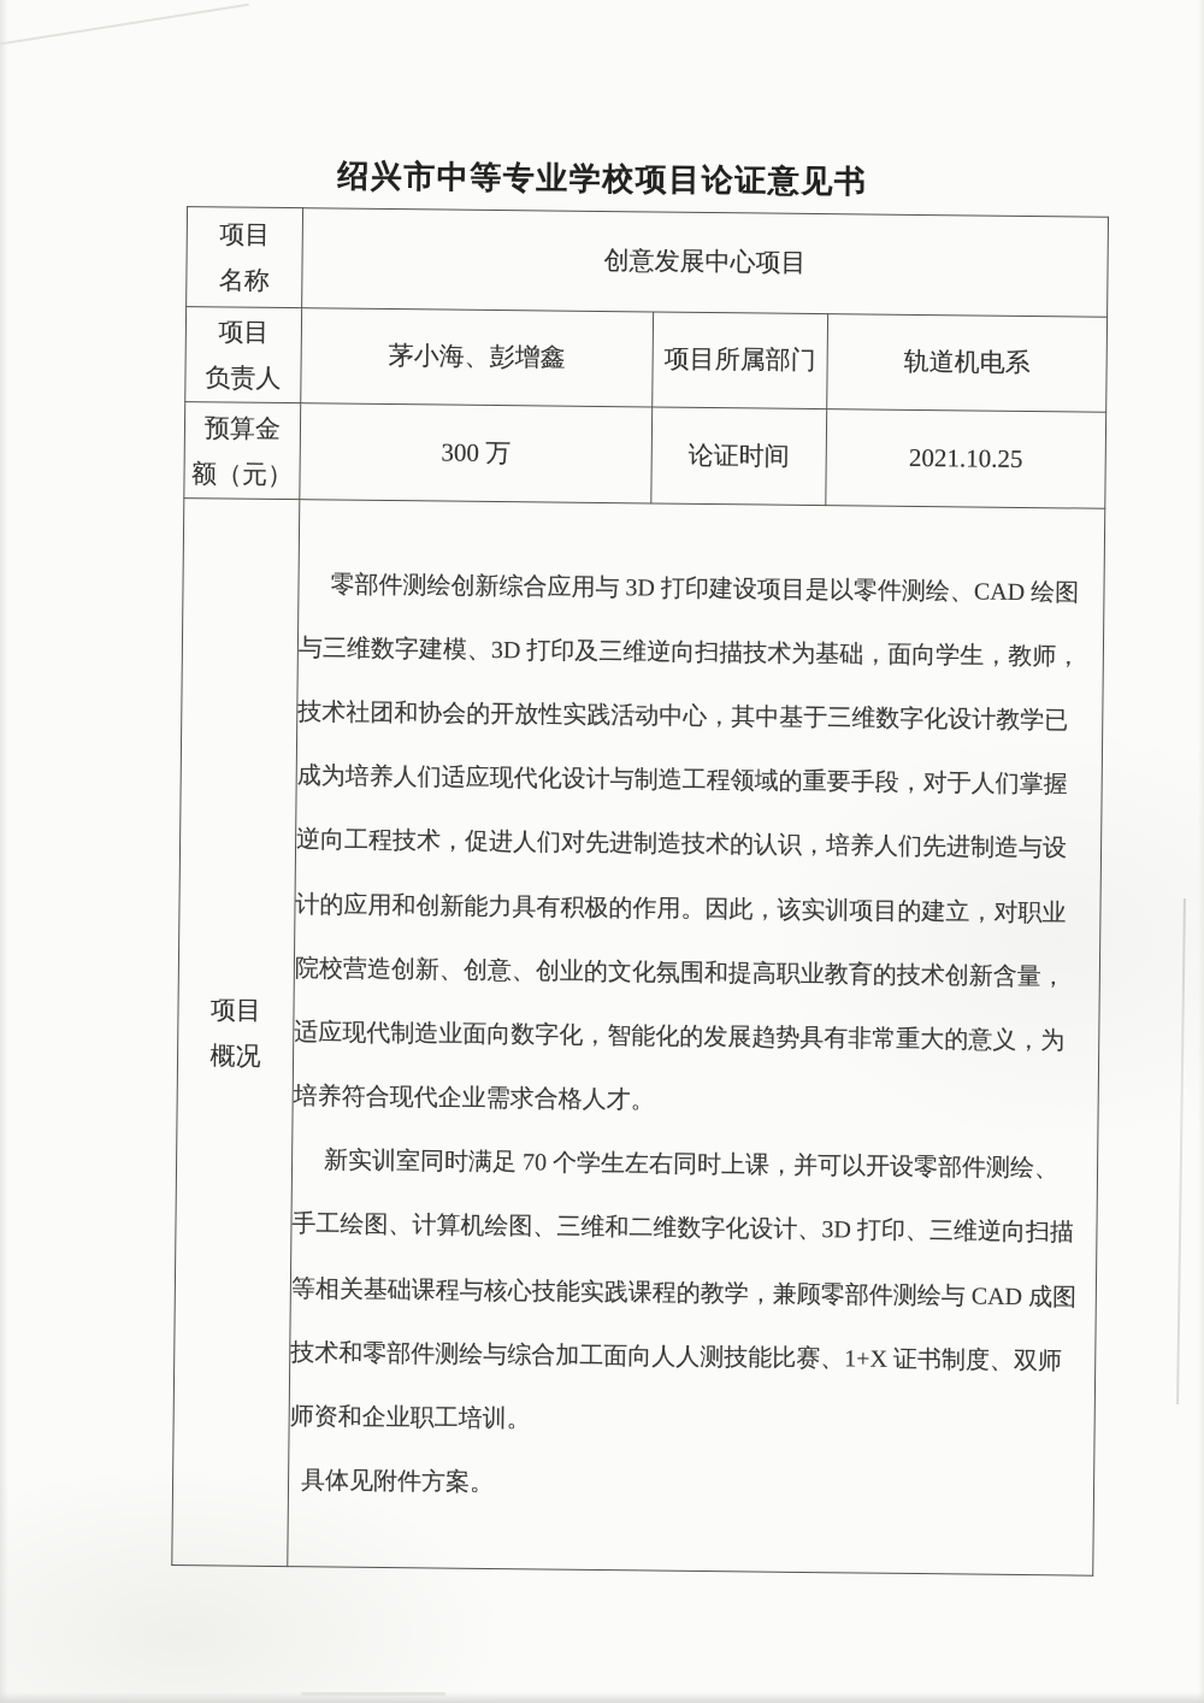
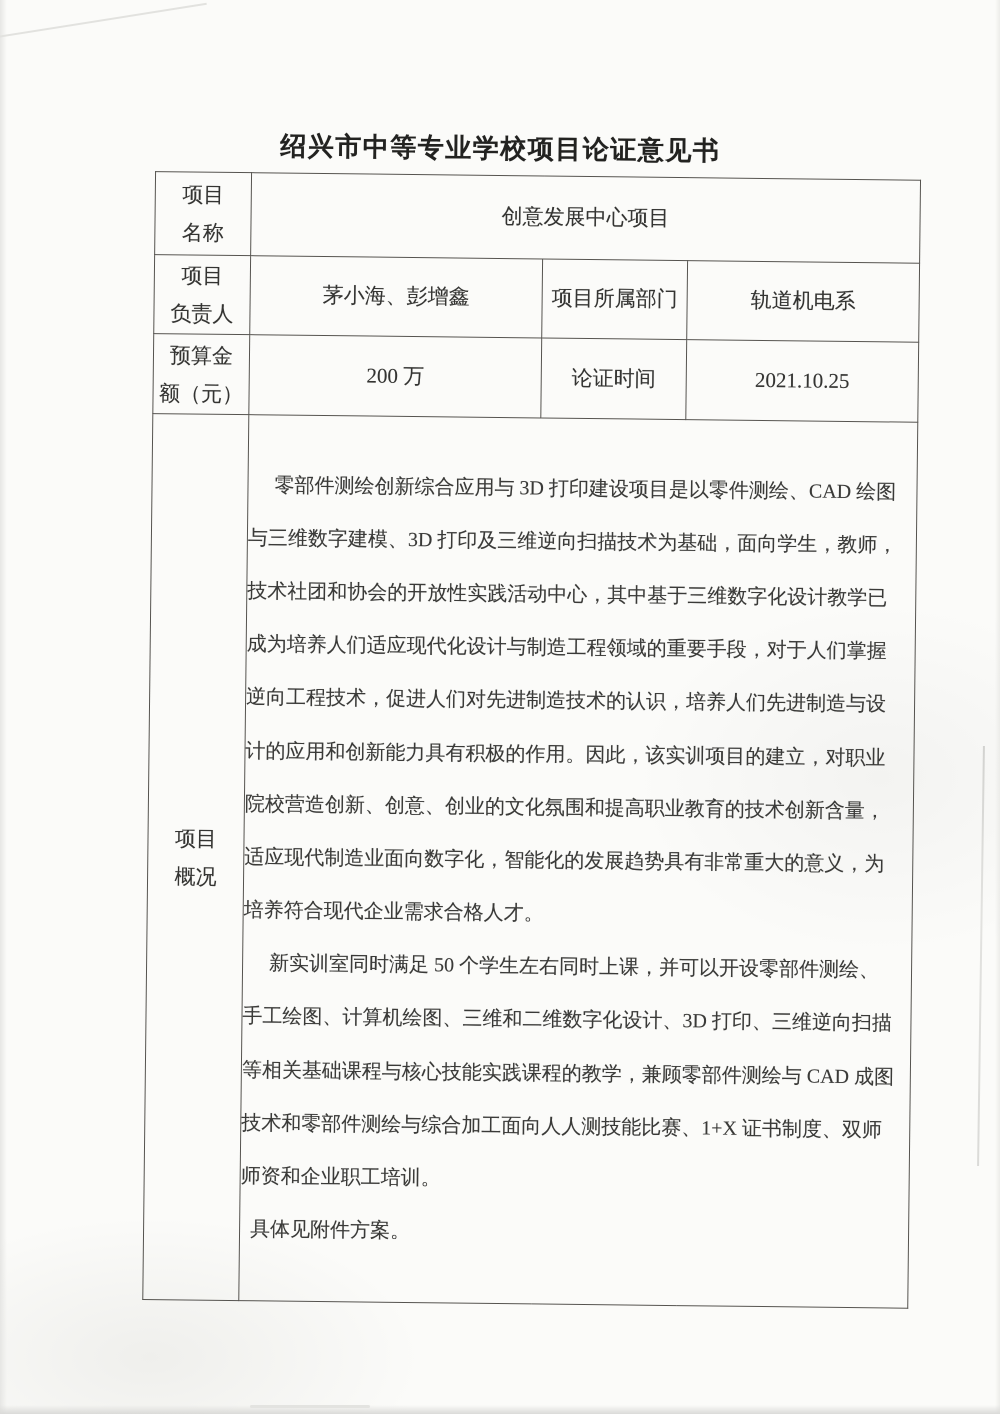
  绍兴市中等专业学校项目论证意见书
  项目 名称	创意发展中心项目
  项目 负责人	茅小海、彭增鑫	项目所属部门	轨道机电系
- 预算金 额（元）	300 万	论证时间	2021.10.25
+ 预算金 额（元）	200 万	论证时间	2021.10.25
- 项目 概况	零部件测绘创新综合应用与 3D 打印建设项目是以零件测绘、CAD 绘图 与三维数字建模、3D 打印及三维逆向扫描技术为基础，面向学生，教师， 技术社团和协会的开放性实践活动中心，其中基于三维数字化设计教学已 成为培养人们适应现代化设计与制造工程领域的重要手段，对于人们掌握 逆向工程技术，促进人们对先进制造技术的认识，培养人们先进制造与设 计的应用和创新能力具有积极的作用。因此，该实训项目的建立，对职业 院校营造创新、创意、创业的文化氛围和提高职业教育的技术创新含量， 适应现代制造业面向数字化，智能化的发展趋势具有非常重大的意义，为 培养符合现代企业需求合格人才。 新实训室同时满足 70 个学生左右同时上课，并可以开设零部件测绘、 手工绘图、计算机绘图、三维和二维数字化设计、3D 打印、三维逆向扫描 等相关基础课程与核心技能实践课程的教学，兼顾零部件测绘与 CAD 成图 技术和零部件测绘与综合加工面向人人测技能比赛、1+X 证书制度、双师 师资和企业职工培训。 具体见附件方案。
+ 项目 概况	零部件测绘创新综合应用与 3D 打印建设项目是以零件测绘、CAD 绘图 与三维数字建模、3D 打印及三维逆向扫描技术为基础，面向学生，教师， 技术社团和协会的开放性实践活动中心，其中基于三维数字化设计教学已 成为培养人们适应现代化设计与制造工程领域的重要手段，对于人们掌握 逆向工程技术，促进人们对先进制造技术的认识，培养人们先进制造与设 计的应用和创新能力具有积极的作用。因此，该实训项目的建立，对职业 院校营造创新、创意、创业的文化氛围和提高职业教育的技术创新含量， 适应现代制造业面向数字化，智能化的发展趋势具有非常重大的意义，为 培养符合现代企业需求合格人才。 新实训室同时满足 50 个学生左右同时上课，并可以开设零部件测绘、 手工绘图、计算机绘图、三维和二维数字化设计、3D 打印、三维逆向扫描 等相关基础课程与核心技能实践课程的教学，兼顾零部件测绘与 CAD 成图 技术和零部件测绘与综合加工面向人人测技能比赛、1+X 证书制度、双师 师资和企业职工培训。 具体见附件方案。
